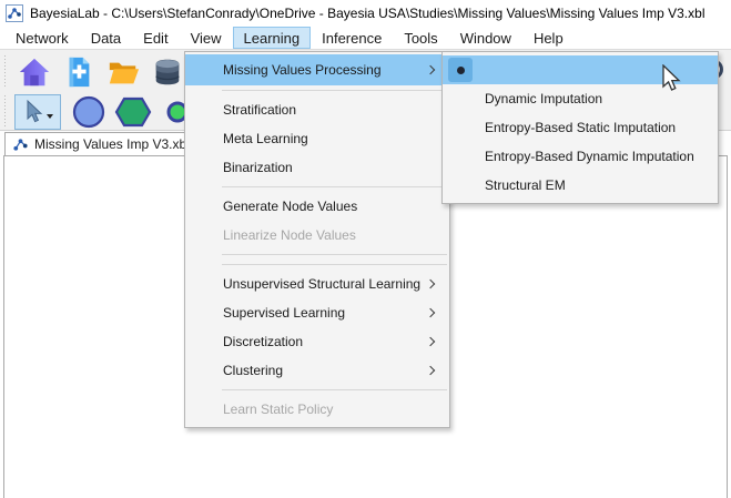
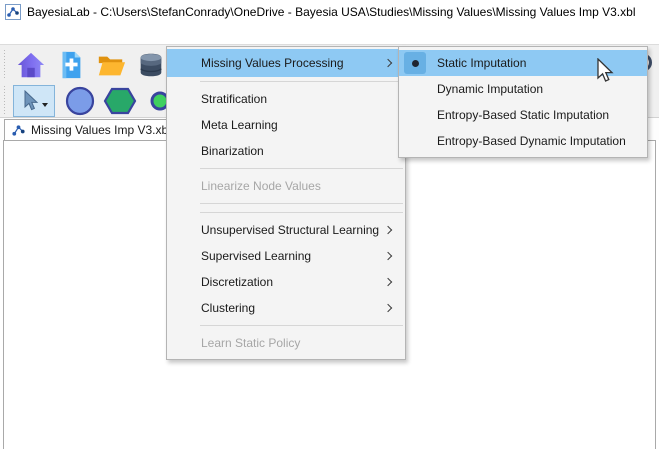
  BayesiaLab - C:\Users\StefanConrady\OneDrive - Bayesia USA\Studies\Missing Values\Missing Values Imp V3.xbl
- Network
- Data
- Edit
- View
- Learning
- Inference
- Tools
- Window
- Help
  Missing Values Imp V3.xb
  Missing Values Processing
  Stratification
  Meta Learning
  Binarization
- Generate Node Values
  Linearize Node Values
  Unsupervised Structural Learning
  Supervised Learning
  Discretization
  Clustering
  Learn Static Policy
+ Static Imputation
  Dynamic Imputation
  Entropy-Based Static Imputation
  Entropy-Based Dynamic Imputation
- Structural EM
